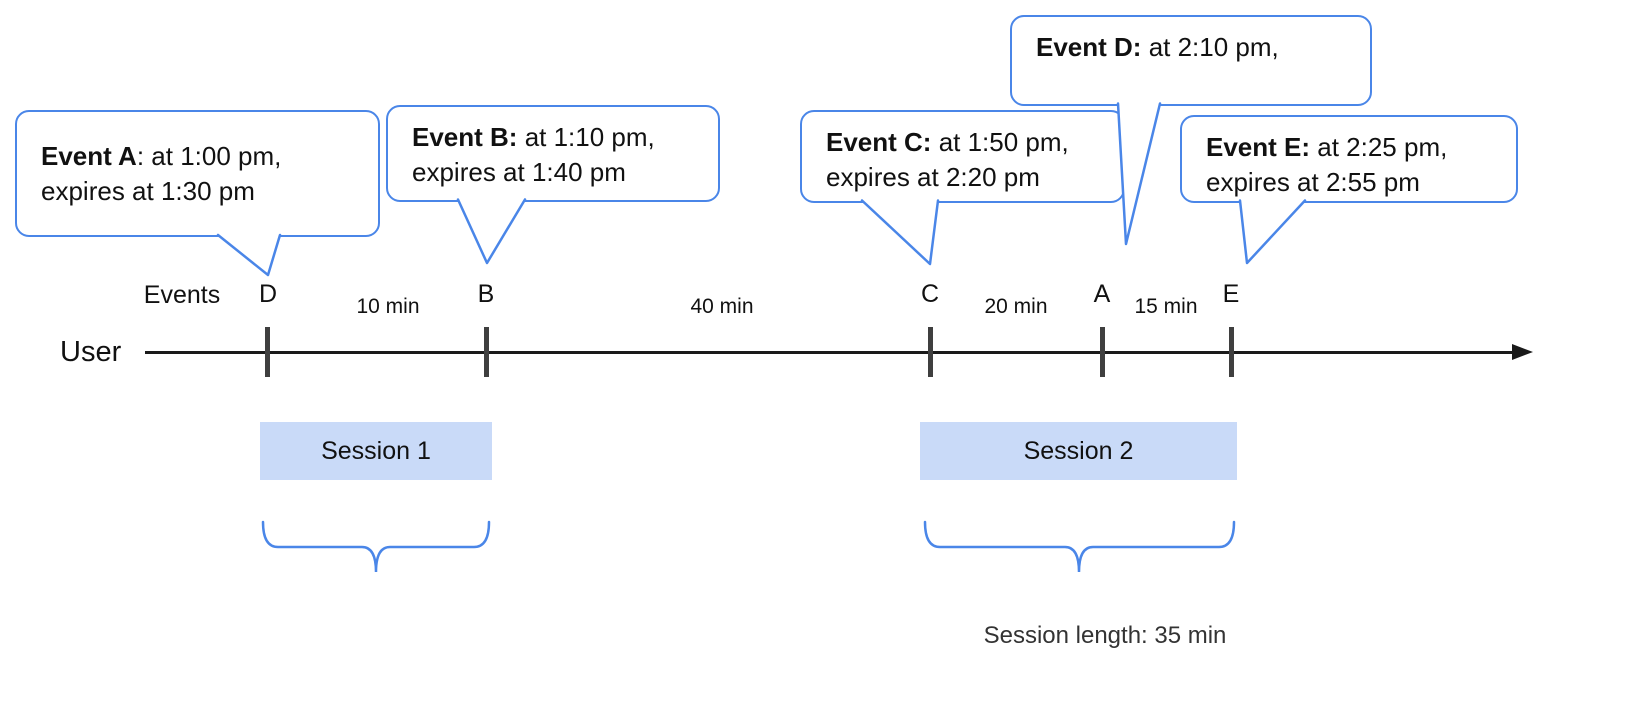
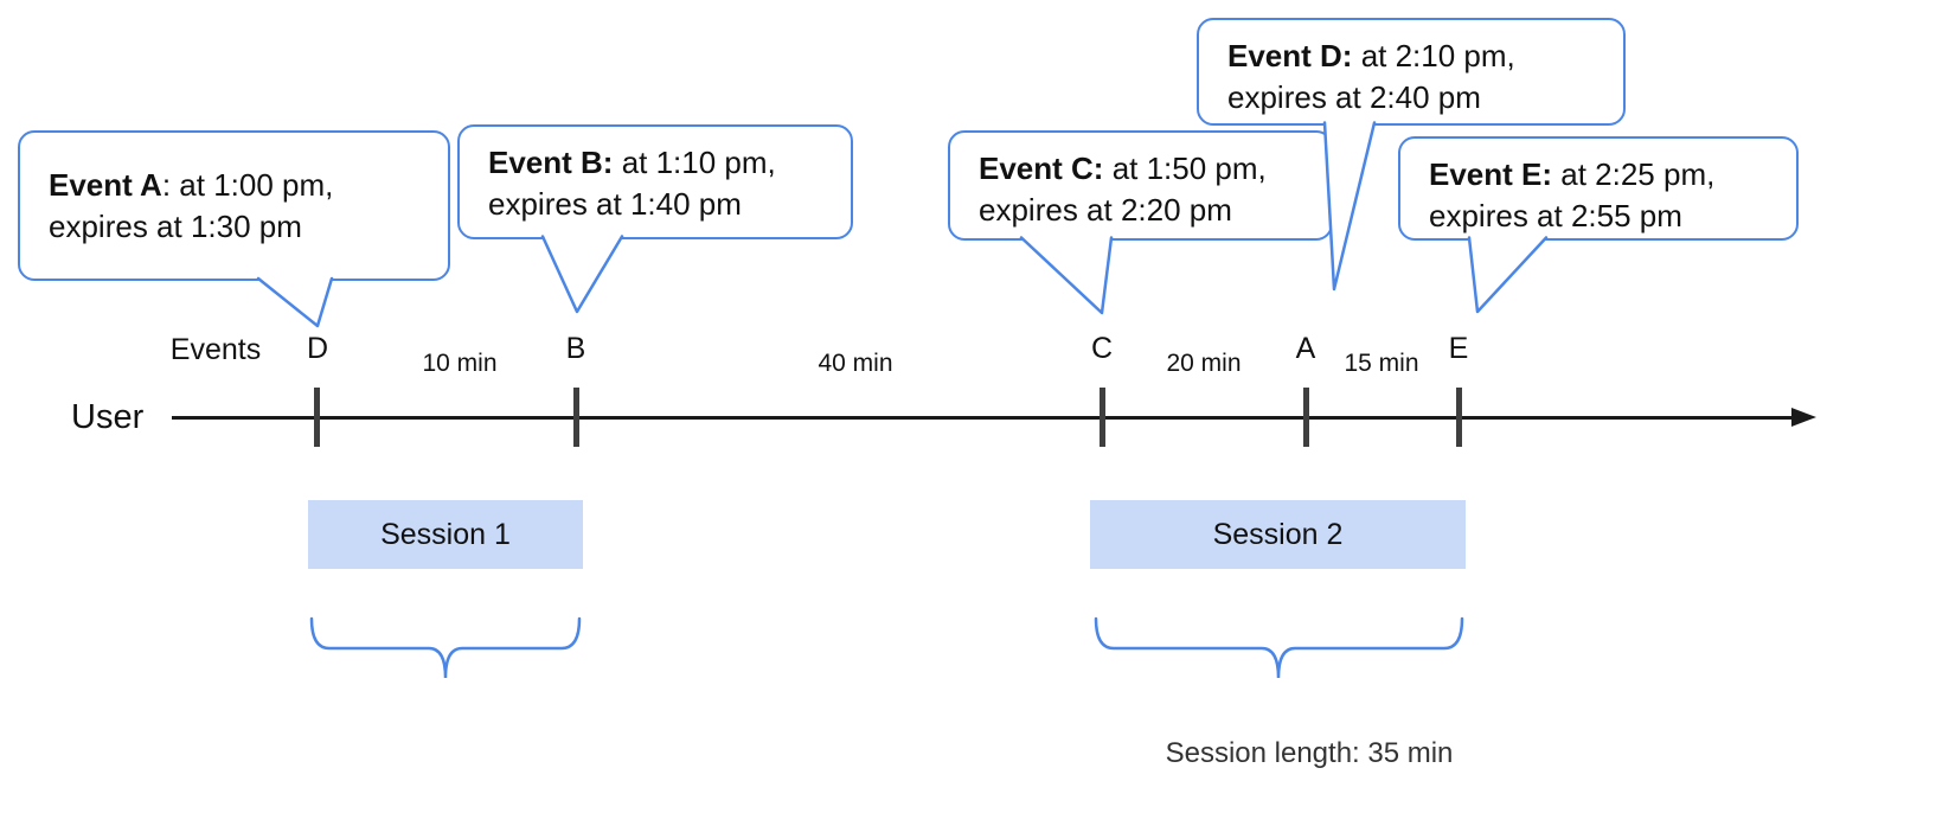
  Event A: at 1:00 pm,
  expires at 1:30 pm
  Event B: at 1:10 pm,
  expires at 1:40 pm
  Event C: at 1:50 pm,
  expires at 2:20 pm
  Event E: at 2:25 pm,
  expires at 2:55 pm
  Event D: at 2:10 pm,
+ expires at 2:40 pm
  User
  Events
  D
  B
  C
  A
  E
  10 min
  40 min
  20 min
  15 min
  Session 1
  Session 2
  Session length: 35 min
